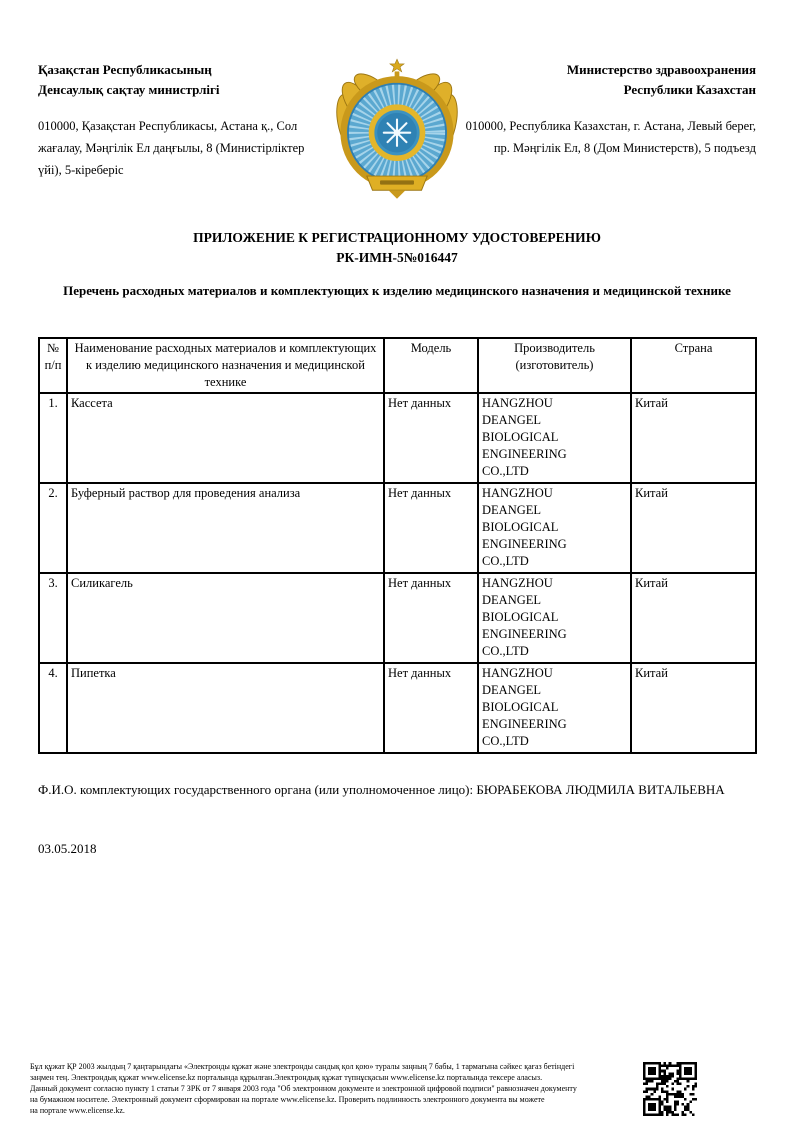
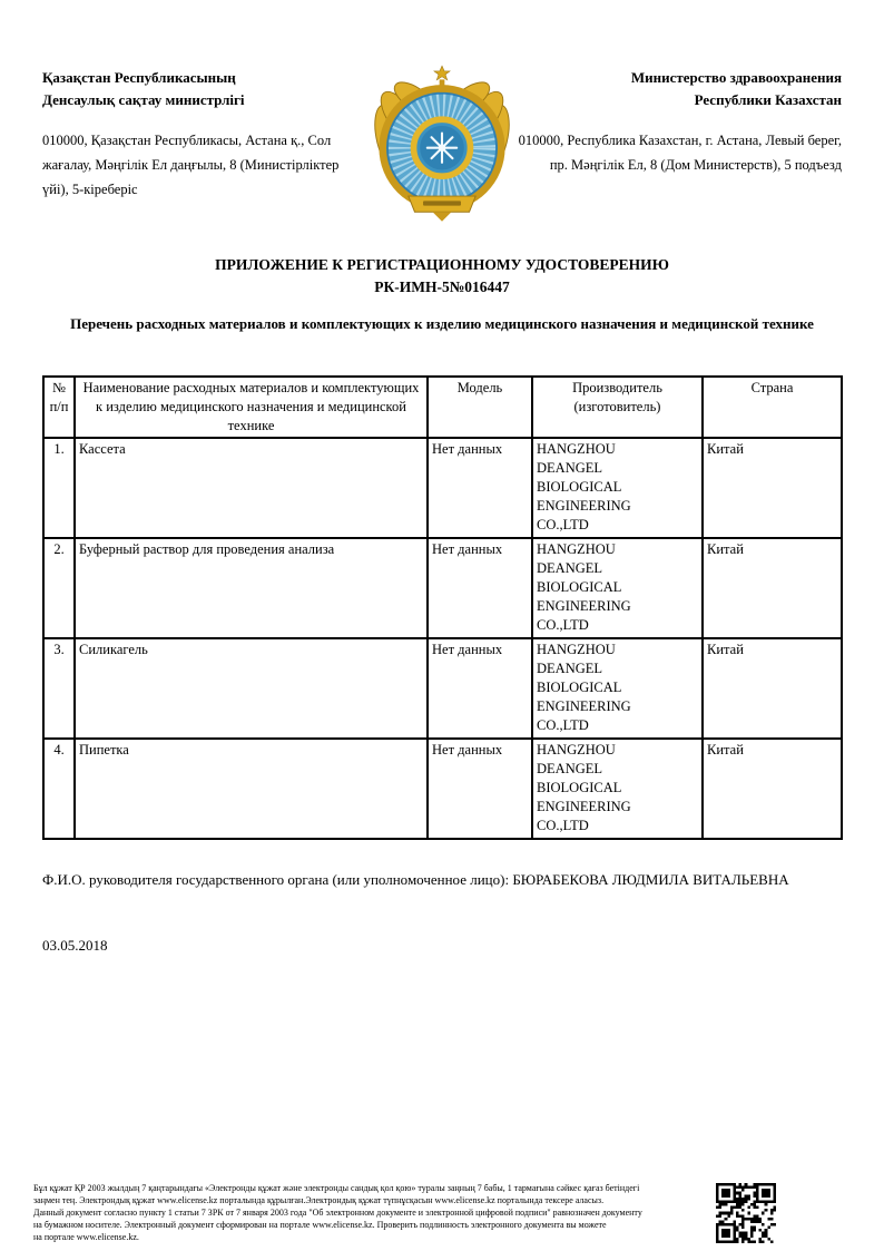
  Қазақстан Республикасының
  Денсаулық сақтау министрлігі
  010000, Қазақстан Республикасы, Астана қ., Сол жағалау, Мәңгілік Ел даңғылы, 8 (Министірліктер үйі), 5-кіреберіс
  Министерство здравоохранения
  Республики Казахстан
  010000, Республика Казахстан, г. Астана, Левый берег, пр. Мәңгілік Ел, 8 (Дом Министерств), 5 подъезд
  ПРИЛОЖЕНИЕ К РЕГИСТРАЦИОННОМУ УДОСТОВЕРЕНИЮ
  РК-ИМН-5№016447
  Перечень расходных материалов и комплектующих к изделию медицинского назначения и медицинской технике
  № п/п	Наименование расходных материалов и комплектующих к изделию медицинского назначения и медицинской технике	Модель	Производитель (изготовитель)	Страна
  1.	Кассета	Нет данных	HANGZHOU DEANGEL BIOLOGICAL ENGINEERING CO.,LTD	Китай
  2.	Буферный раствор для проведения анализа	Нет данных	HANGZHOU DEANGEL BIOLOGICAL ENGINEERING CO.,LTD	Китай
  3.	Силикагель	Нет данных	HANGZHOU DEANGEL BIOLOGICAL ENGINEERING CO.,LTD	Китай
  4.	Пипетка	Нет данных	HANGZHOU DEANGEL BIOLOGICAL ENGINEERING CO.,LTD	Китай
- Ф.И.О. комплектующих государственного органа (или уполномоченное лицо): БЮРАБЕКОВА ЛЮДМИЛА ВИТАЛЬЕВНА
+ Ф.И.О. руководителя государственного органа (или уполномоченное лицо): БЮРАБЕКОВА ЛЮДМИЛА ВИТАЛЬЕВНА
  03.05.2018
  Бұл құжат ҚР 2003 жылдың 7 қаңтарындағы «Электронды құжат және электронды сандық қол қою» туралы заңның 7 бабы, 1 тармағына сәйкес қағаз бетіндегі
  заңмен тең. Электрондық құжат www.elicense.kz порталында құрылған.Электрондық құжат түпнұсқасын www.elicense.kz порталында тексере аласыз.
  Данный документ согласно пункту 1 статьи 7 ЗРК от 7 января 2003 года "Об электронном документе и электронной цифровой подписи" равнозначен документу
  на бумажном носителе. Электронный документ сформирован на портале www.elicense.kz. Проверить подлинность электронного документа вы можете
  на портале www.elicense.kz.
